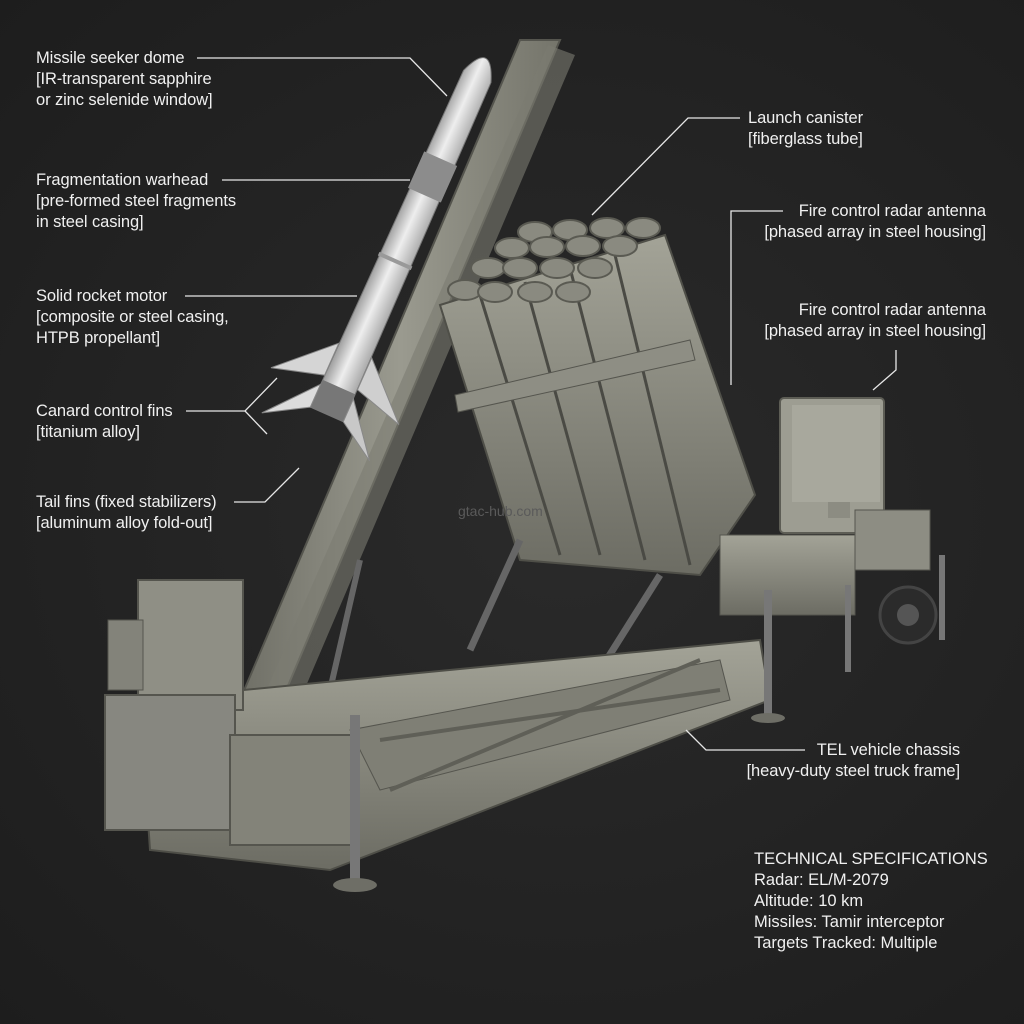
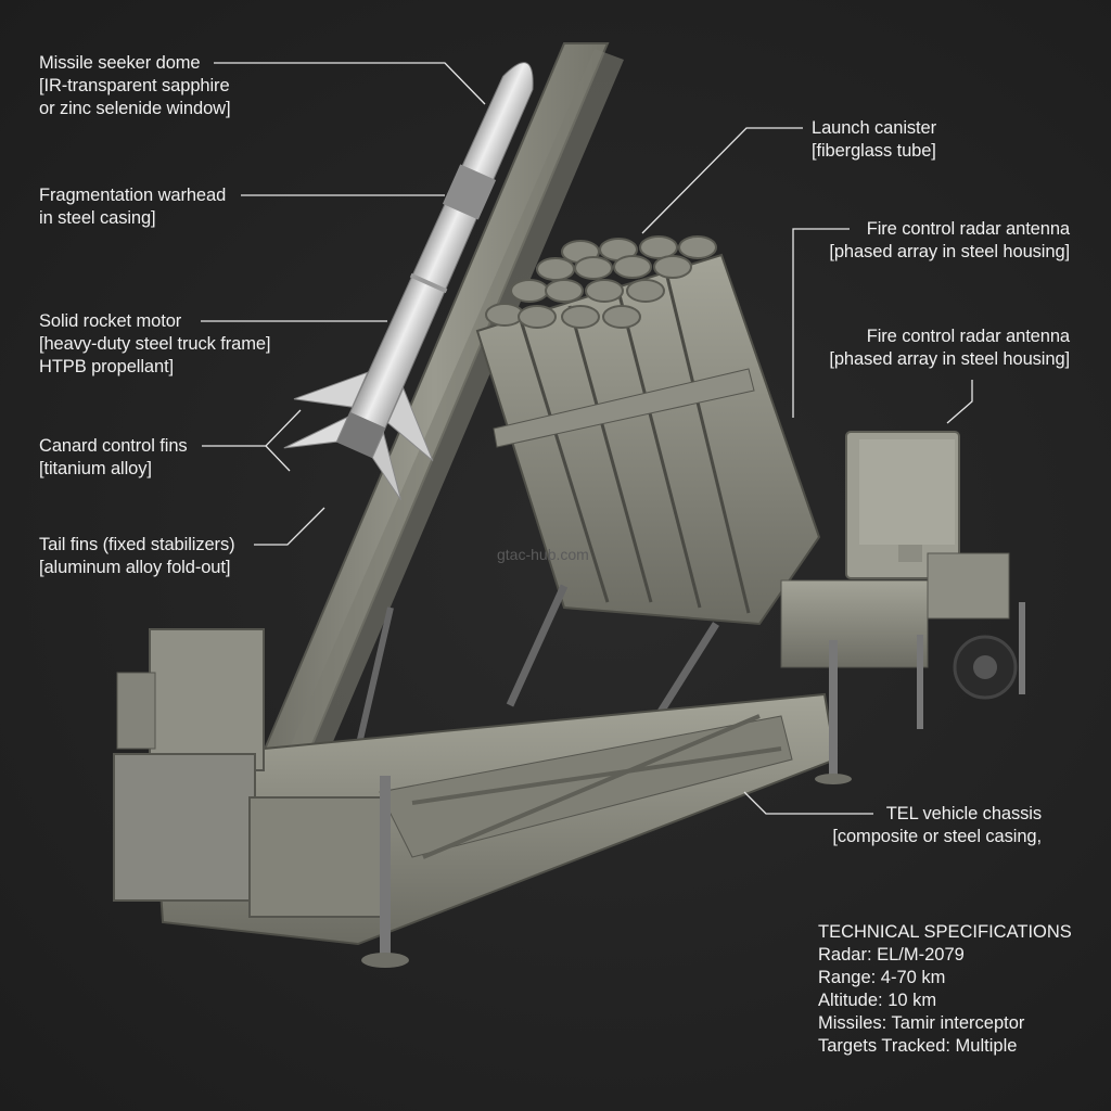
  Missile seeker dome
  [IR-transparent sapphire
  or zinc selenide window]
  Fragmentation warhead
- [pre-formed steel fragments
  in steel casing]
  Solid rocket motor
- [composite or steel casing,
+ [heavy-duty steel truck frame]
  HTPB propellant]
  Canard control fins
  [titanium alloy]
  Tail fins (fixed stabilizers)
  [aluminum alloy fold-out]
  Launch canister
  [fiberglass tube]
  Fire control radar antenna
  [phased array in steel housing]
  Fire control radar antenna
  [phased array in steel housing]
  TEL vehicle chassis
- [heavy-duty steel truck frame]
+ [composite or steel casing,
  gtac-hub.com
  TECHNICAL SPECIFICATIONS
  Radar: EL/M-2079
+ Range: 4-70 km
  Altitude: 10 km
  Missiles: Tamir interceptor
  Targets Tracked: Multiple
